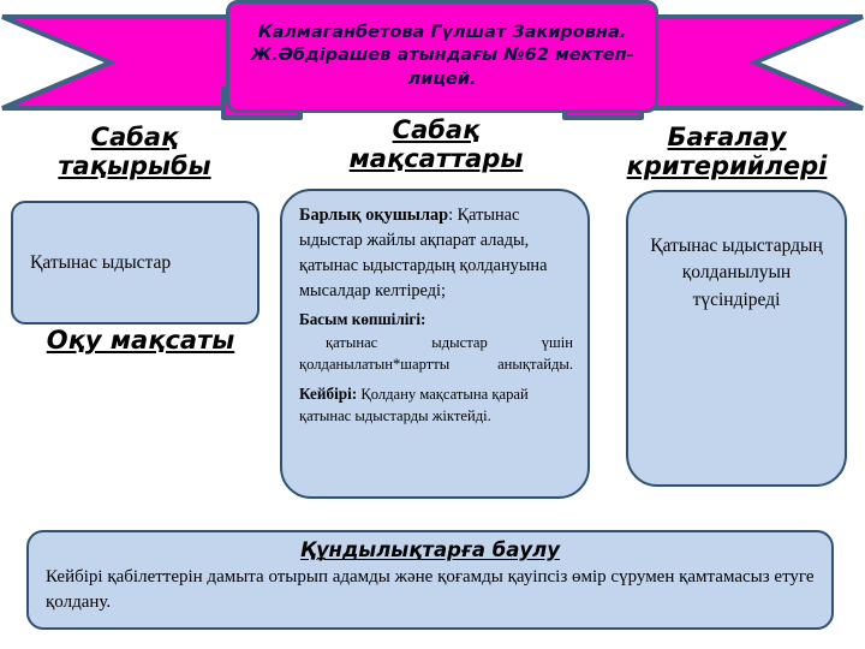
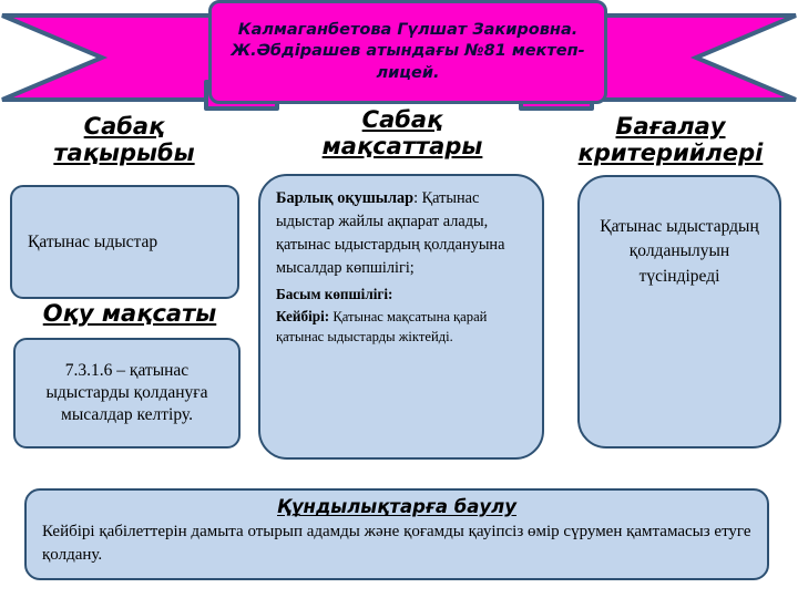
  Калмаганбетова Гүлшат Закировна.
- Ж.Әбдірашев атындағы №62 мектеп-лицей.
+ Ж.Әбдірашев атындағы №81 мектеп-лицей.
  Сабақ тақырыбы
  Сабақ мақсаттары
  Бағалау критерийлері
  Қатынас ыдыстар
  Оқу мақсаты
+ 7.3.1.6 – қатынас ыдыстарды қолдануға мысалдар келтіру.
- Барлық оқушылар: Қатынас ыдыстар жайлы ақпарат алады, қатынас ыдыстардың қолдануына мысалдар келтіреді;
+ Барлық оқушылар: Қатынас ыдыстар жайлы ақпарат алады, қатынас ыдыстардың қолдануына мысалдар көпшілігі;
  Басым көпшілігі:
- қатынас ыдыстар үшін қолданылатын*шартты анықтайды.
- Кейбірі: Қолдану мақсатына қарай қатынас ыдыстарды жіктейді.
+ Кейбірі: Қатынас мақсатына қарай қатынас ыдыстарды жіктейді.
  Қатынас ыдыстардың қолданылуын түсіндіреді
  Құндылықтарға баулу
  Кейбірі қабілеттерін дамыта отырып адамды және қоғамды қауіпсіз өмір сүрумен қамтамасыз етуге қолдану.
